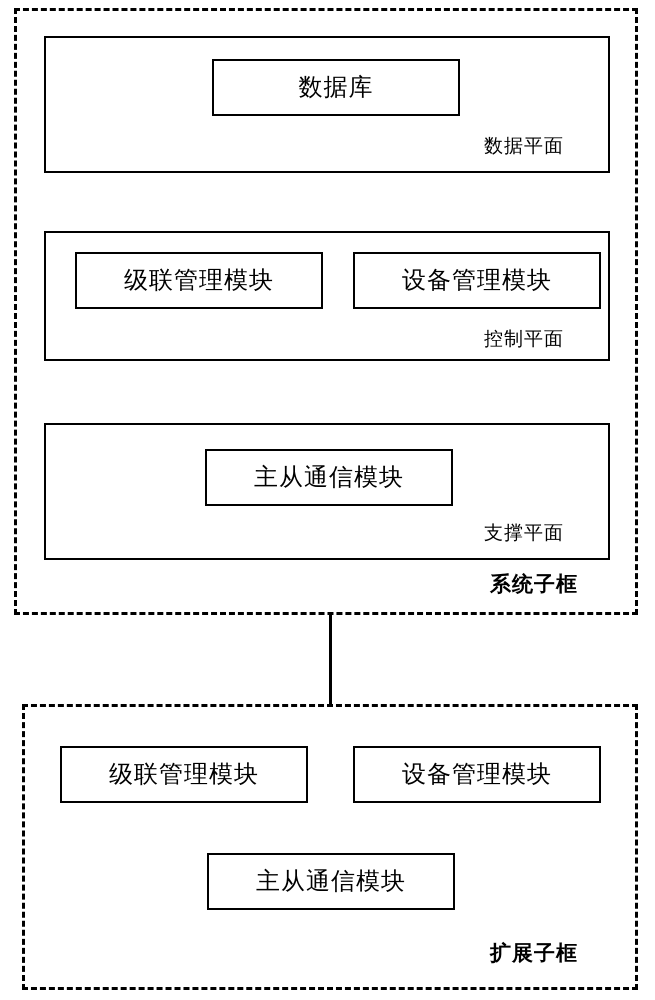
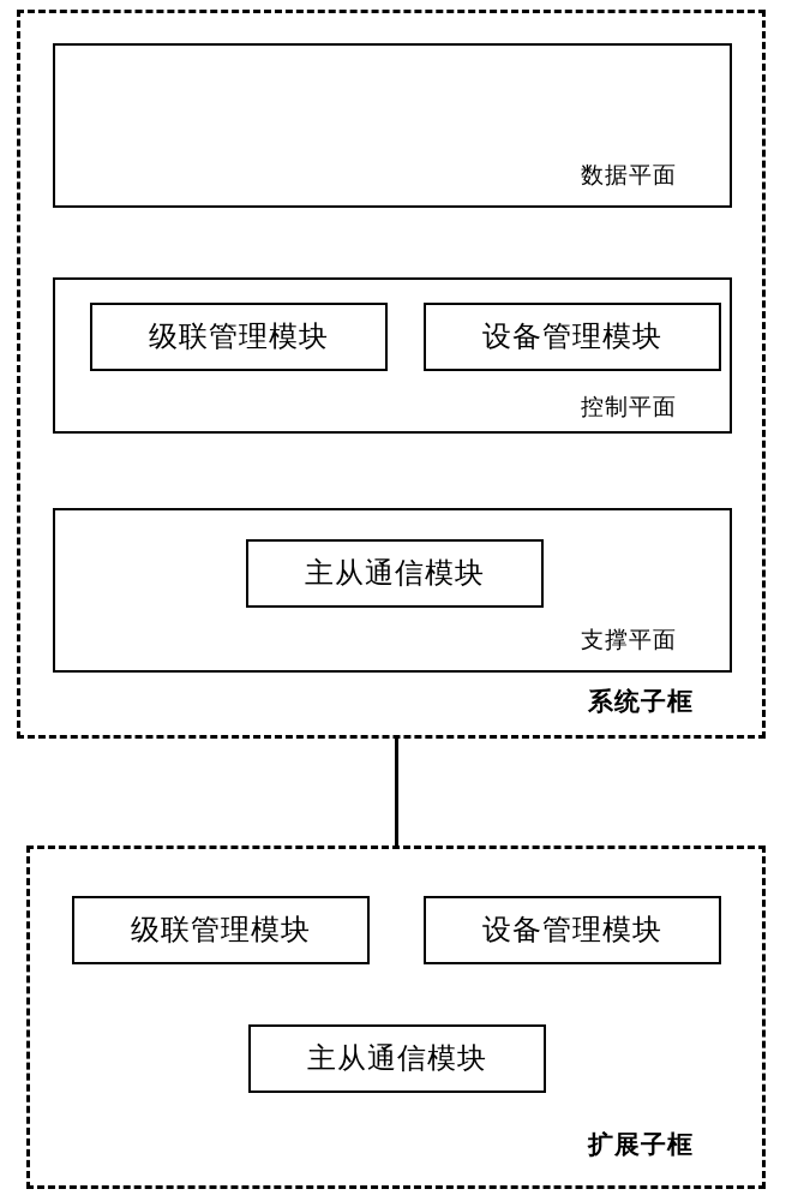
- 数据库
  数据平面
  级联管理模块
  设备管理模块
  控制平面
  主从通信模块
  支撑平面
  系统子框
  级联管理模块
  设备管理模块
  主从通信模块
  扩展子框
